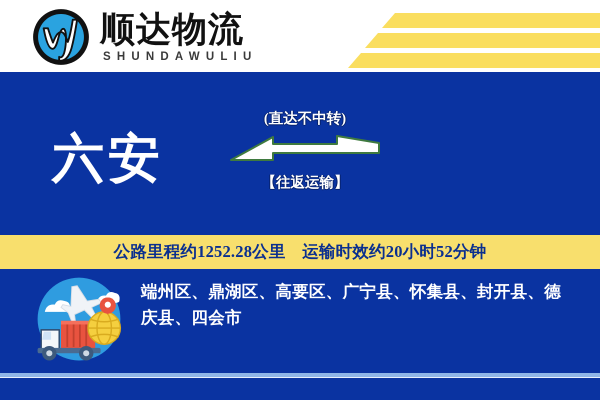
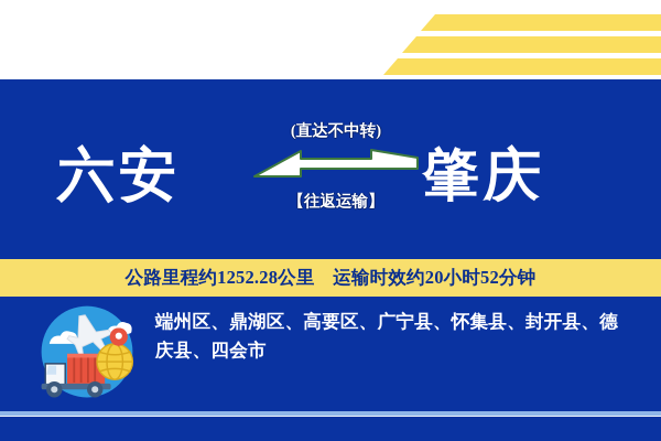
- 顺达物流
- SHUNDAWULIU
  六安
  (直达不中转)
  【往返运输】
+ 肇庆
  公路里程约1252.28公里 运输时效约20小时52分钟
  端州区、鼎湖区、高要区、广宁县、怀集县、封开县、德庆县、四会市
